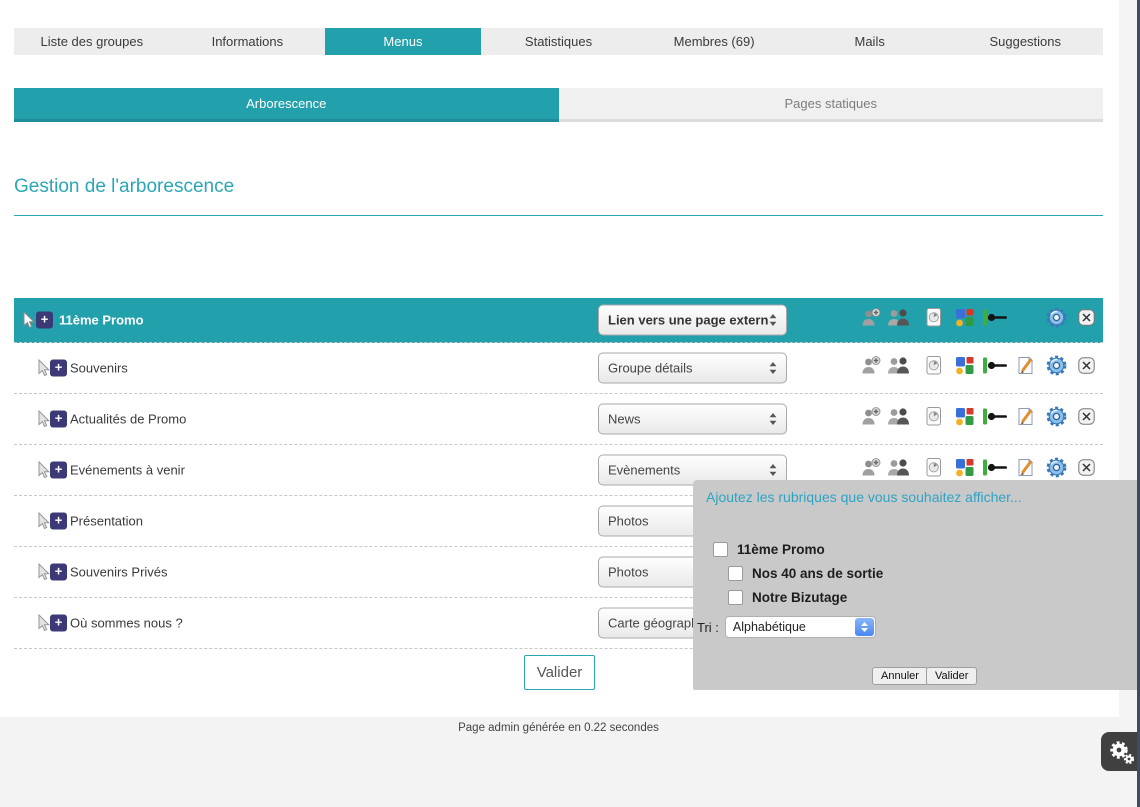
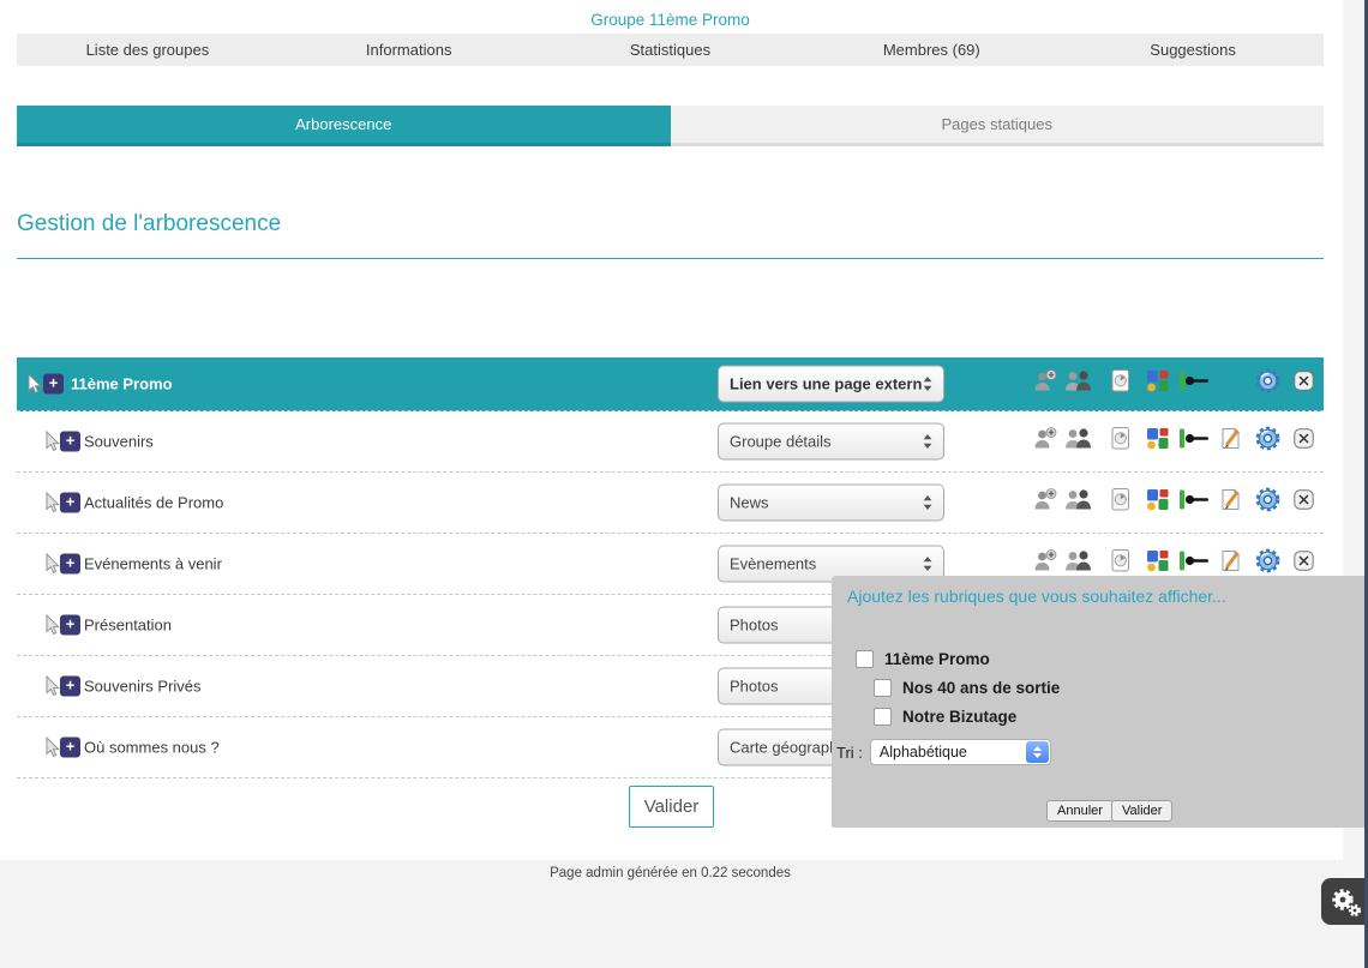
+ Groupe 11ème Promo
  Liste des groupes
  Informations
- Menus
  Statistiques
  Membres (69)
- Mails
  Suggestions
  Arborescence
  Pages statiques
  Gestion de l'arborescence
  +
  11ème Promo
  Lien vers une page extern
  +
  Souvenirs
  Groupe détails
  +
  Actualités de Promo
  News
  +
  Evénements à venir
  Evènements
  +
  Présentation
  Photos
  +
  Souvenirs Privés
  Photos
  +
  Où sommes nous ?
  Carte géograp
  Valider
  Page admin générée en 0.22 secondes
  Ajoutez les rubriques que vous souhaitez afficher...
  11ème Promo
  Nos 40 ans de sortie
  Notre Bizutage
  Tri :
  Alphabétique
  Annuler
  Valider
